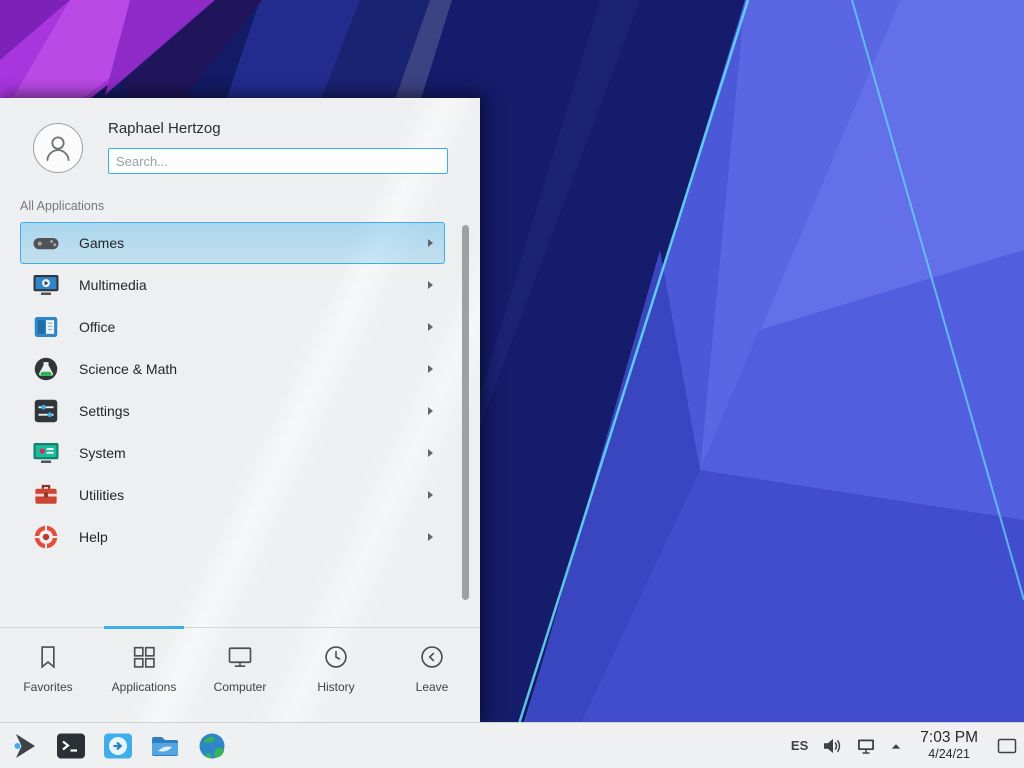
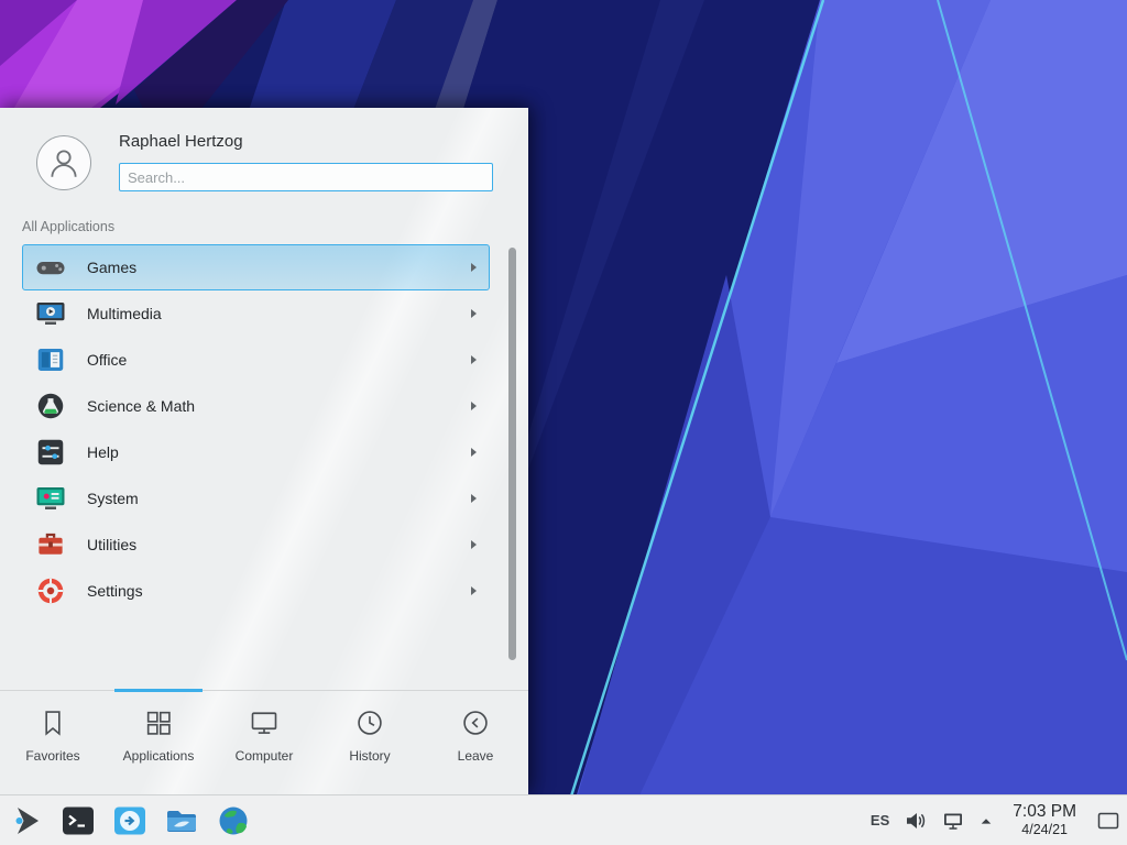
  Raphael Hertzog
  Search...
  All Applications
  Games
  Multimedia
  Office
  Science & Math
- Settings
+ Help
  System
  Utilities
- Help
+ Settings
  Favorites
  Applications
  Computer
  History
  Leave
  ES
  7:03 PM
  4/24/21
